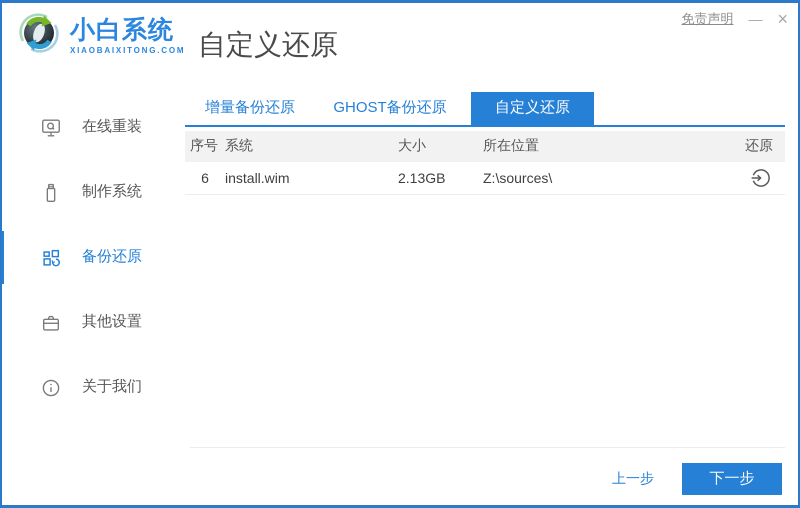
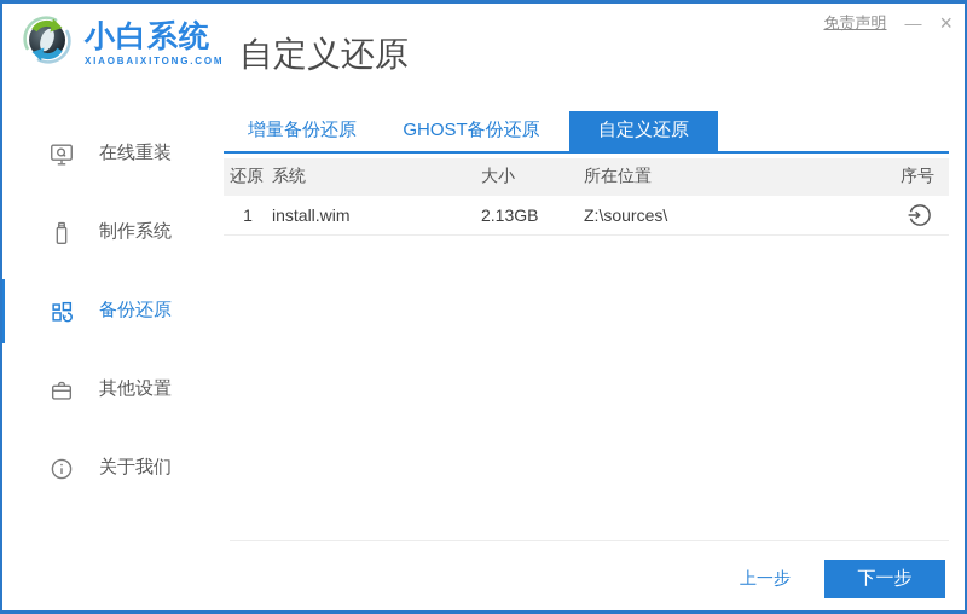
  小白系统
  XIAOBAIXITONG.COM
  自定义还原
  免责声明
  —
  ×
  在线重装
  制作系统
  备份还原
  其他设置
  关于我们
  增量备份还原
  GHOST备份还原
  自定义还原
- 序号
+ 还原
  系统
  大小
  所在位置
- 还原
+ 序号
- 6
+ 1
  install.wim
  2.13GB
  Z:\sources\
  上一步
  下一步
